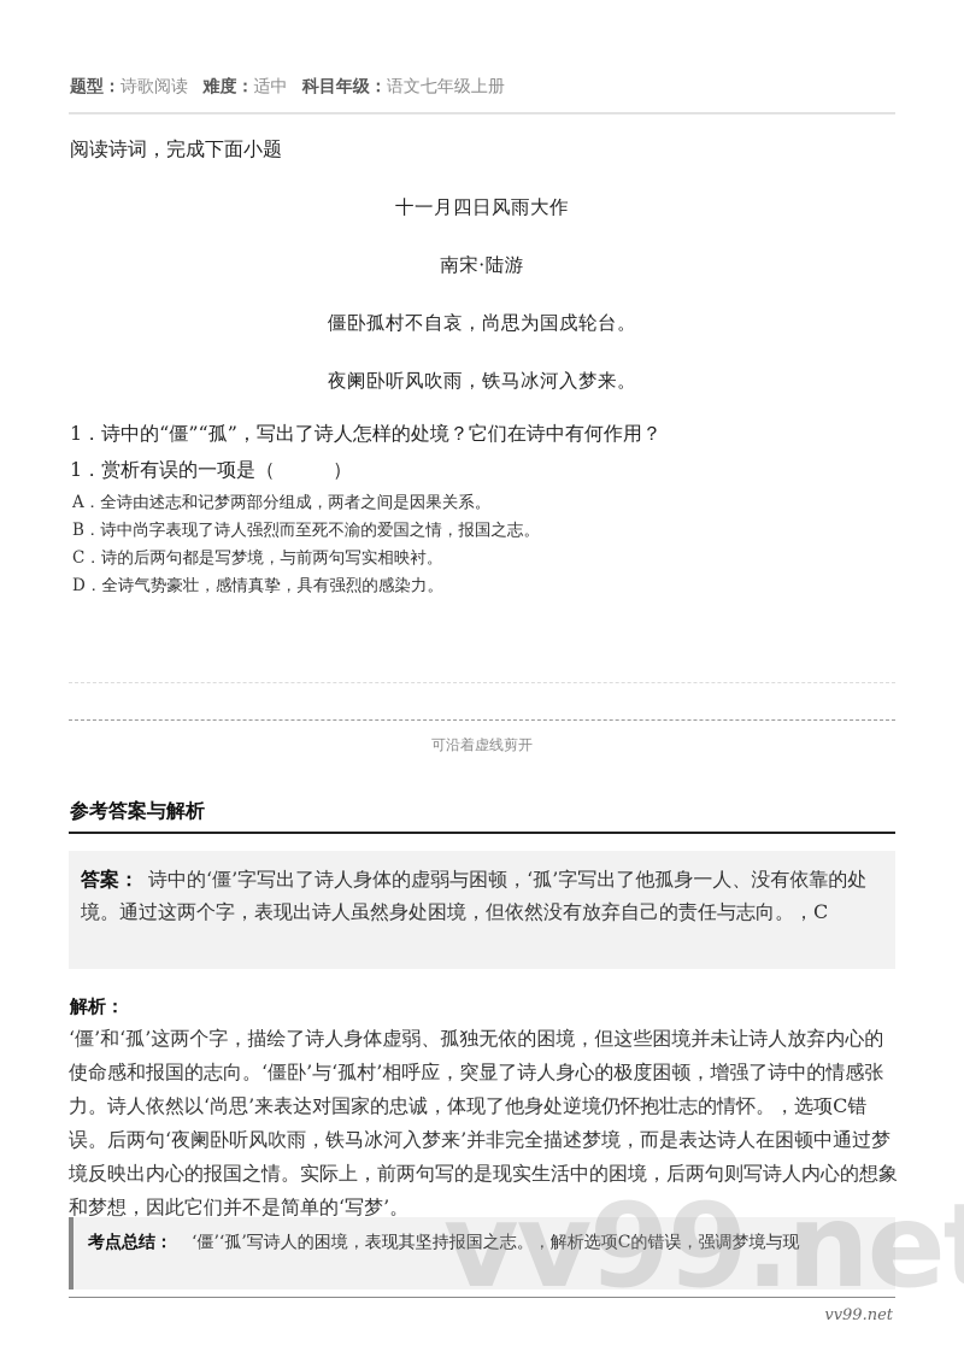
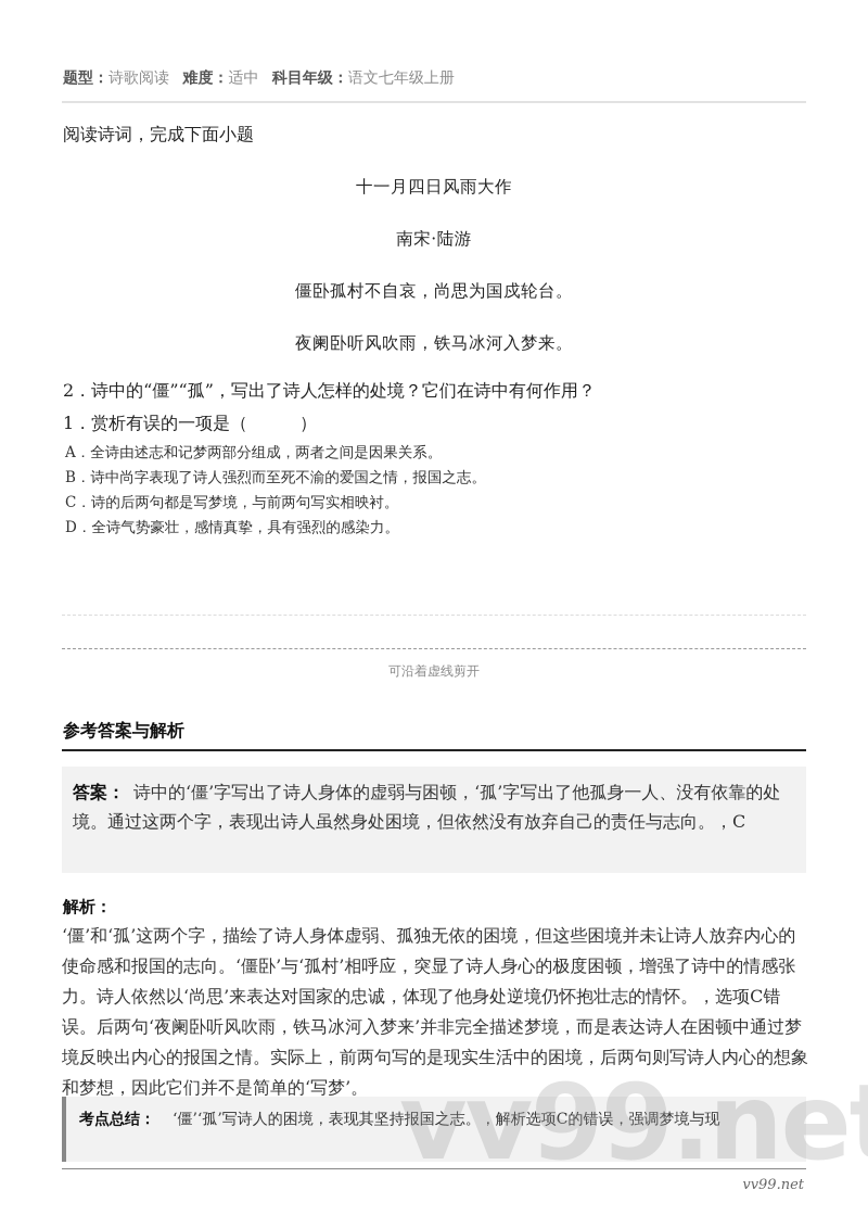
  题型：诗歌阅读 难度：适中 科目年级：语文七年级上册
  阅读诗词，完成下面小题
  十一月四日风雨大作
  南宋·陆游
  僵卧孤村不自哀，尚思为国戍轮台。
  夜阑卧听风吹雨，铁马冰河入梦来。
- 1．诗中的“僵”“孤”，写出了诗人怎样的处境？它们在诗中有何作用？
+ 2．诗中的“僵”“孤”，写出了诗人怎样的处境？它们在诗中有何作用？
  1．赏析有误的一项是（ ）
  A．全诗由述志和记梦两部分组成，两者之间是因果关系。
  B．诗中尚字表现了诗人强烈而至死不渝的爱国之情，报国之志。
  C．诗的后两句都是写梦境，与前两句写实相映衬。
  D．全诗气势豪壮，感情真挚，具有强烈的感染力。
  可沿着虚线剪开
  参考答案与解析
  答案： 诗中的‘僵’字写出了诗人身体的虚弱与困顿，‘孤’字写出了他孤身一人、没有依靠的处境。通过这两个字，表现出诗人虽然身处困境，但依然没有放弃自己的责任与志向。，C
  解析：
  ‘僵’和‘孤’这两个字，描绘了诗人身体虚弱、孤独无依的困境，但这些困境并未让诗人放弃内心的使命感和报国的志向。‘僵卧’与‘孤村’相呼应，突显了诗人身心的极度困顿，增强了诗中的情感张力。诗人依然以‘尚思’来表达对国家的忠诚，体现了他身处逆境仍怀抱壮志的情怀。，选项C错误。后两句‘夜阑卧听风吹雨，铁马冰河入梦来’并非完全描述梦境，而是表达诗人在困顿中通过梦境反映出内心的报国之情。实际上，前两句写的是现实生活中的困境，后两句则写诗人内心的想象和梦想，因此它们并不是简单的‘写梦’。
  考点总结： ‘僵’‘孤’写诗人的困境，表现其坚持报国之志。，解析选项C的错误，强调梦境与现
  vv99.ne
  vv99.net
